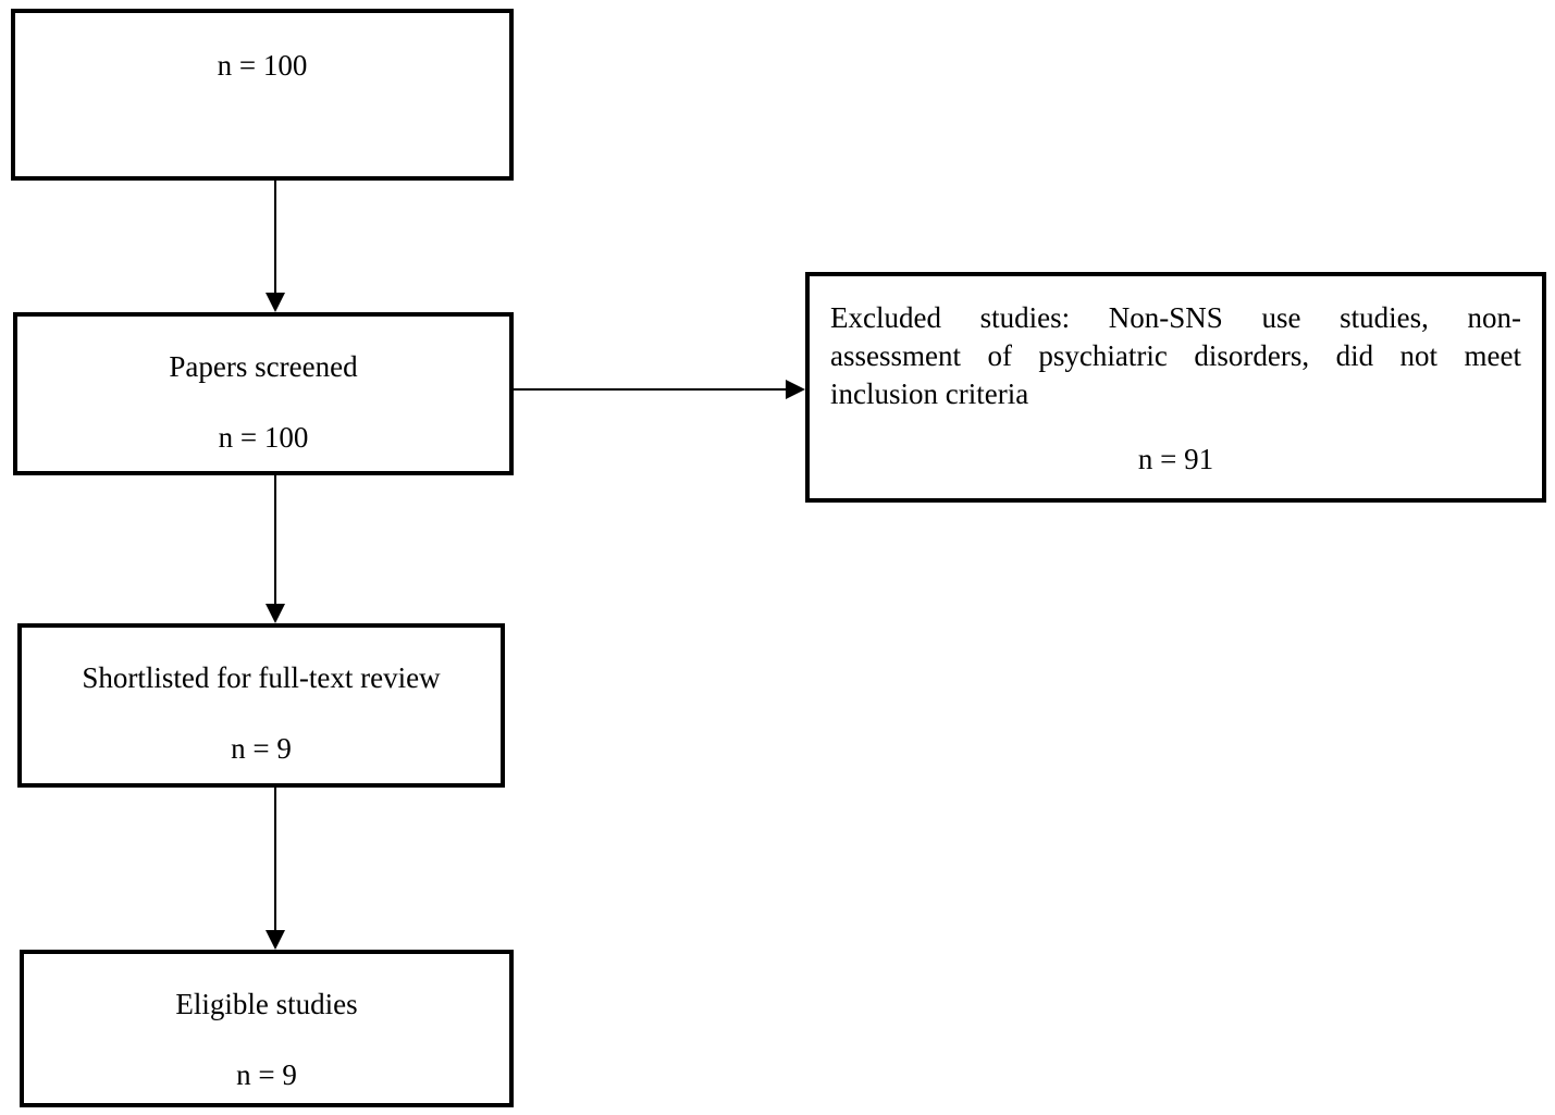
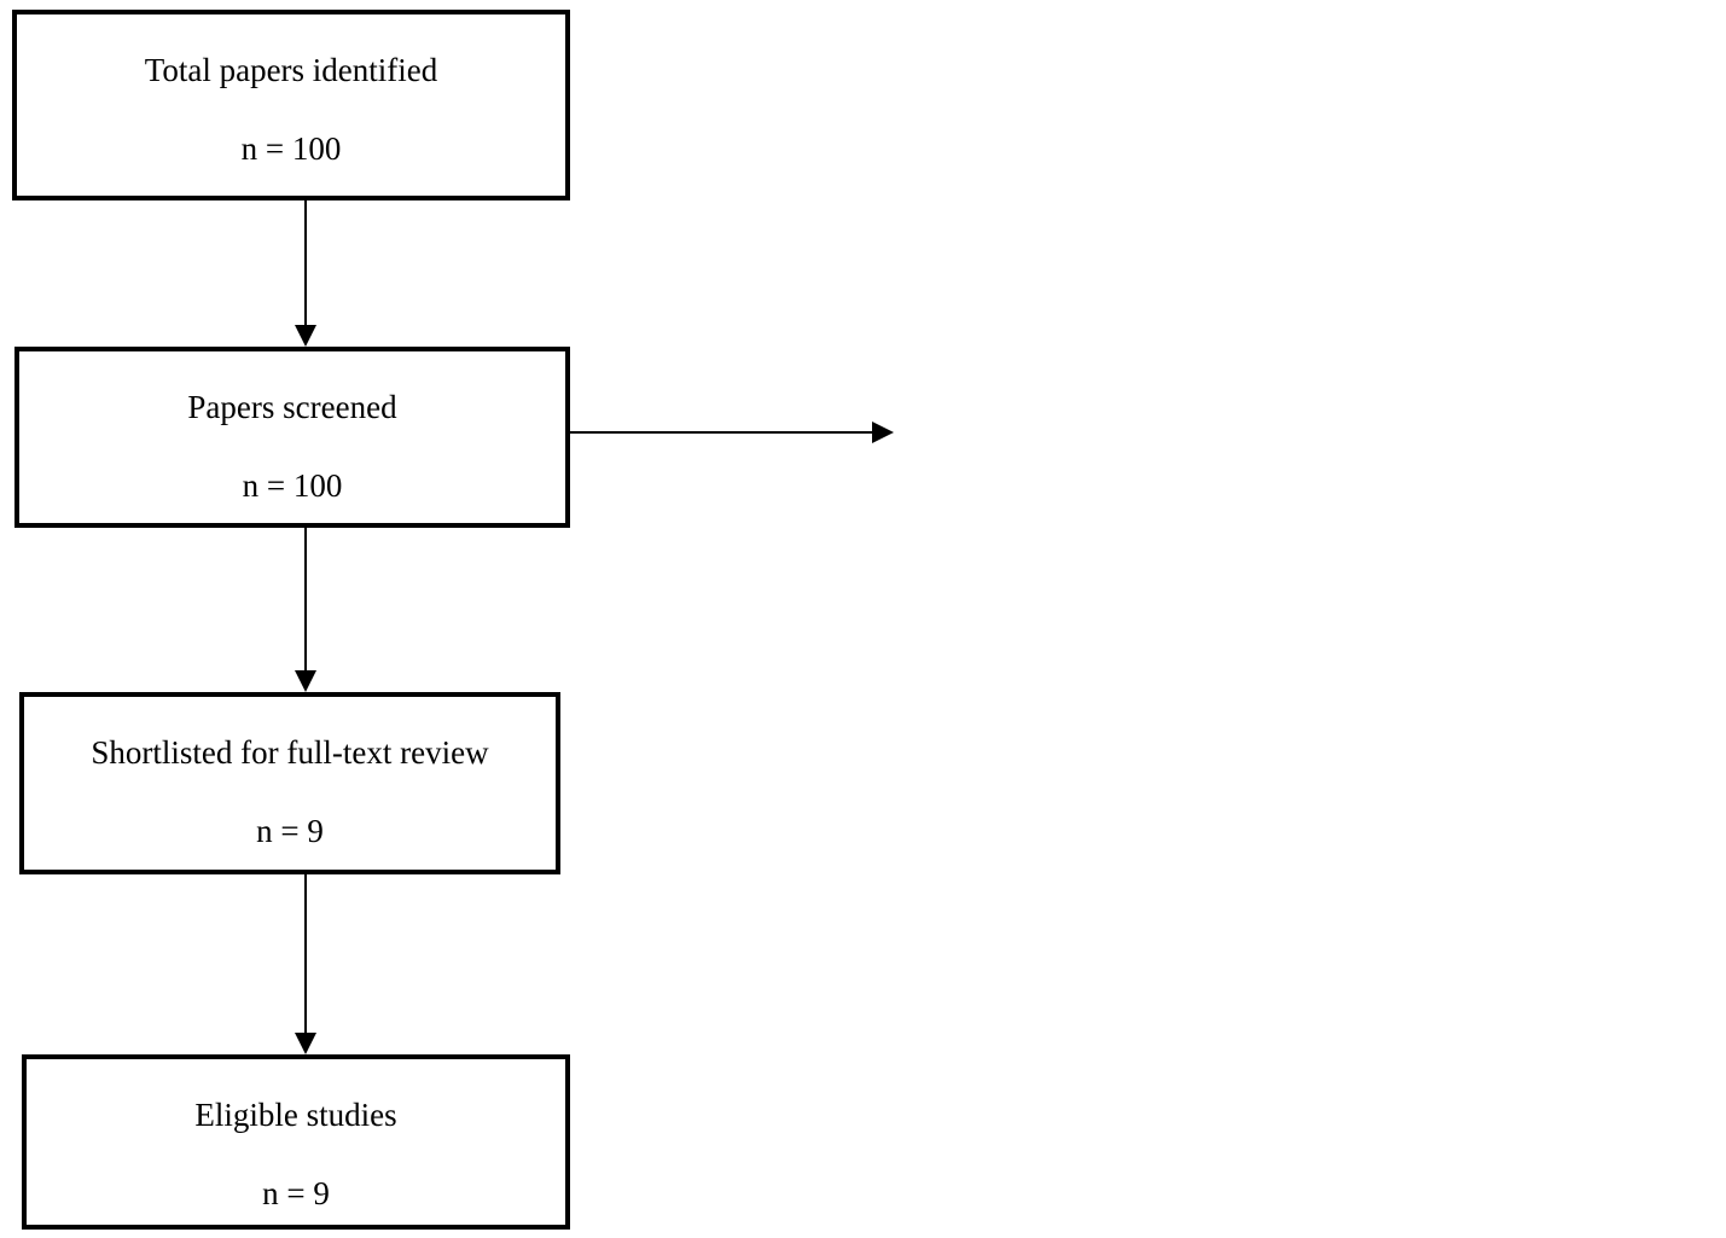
+ Total papers identified
  n = 100
  Papers screened
  n = 100
- Excluded studies: Non-SNS use studies, non-
- assessment of psychiatric disorders, did not meet
- inclusion criteria
- n = 91
  Shortlisted for full-text review
  n = 9
  Eligible studies
  n = 9
